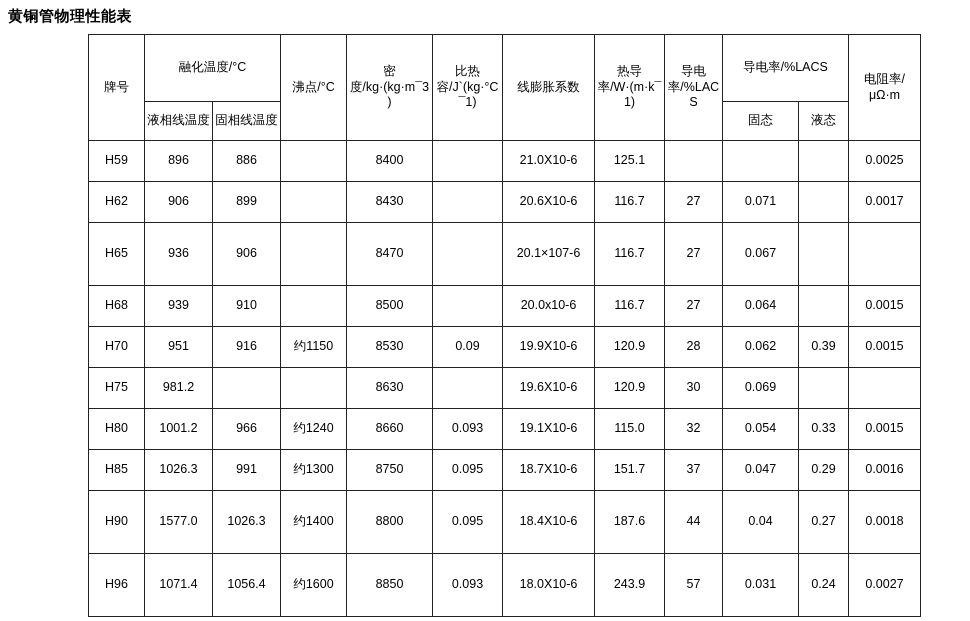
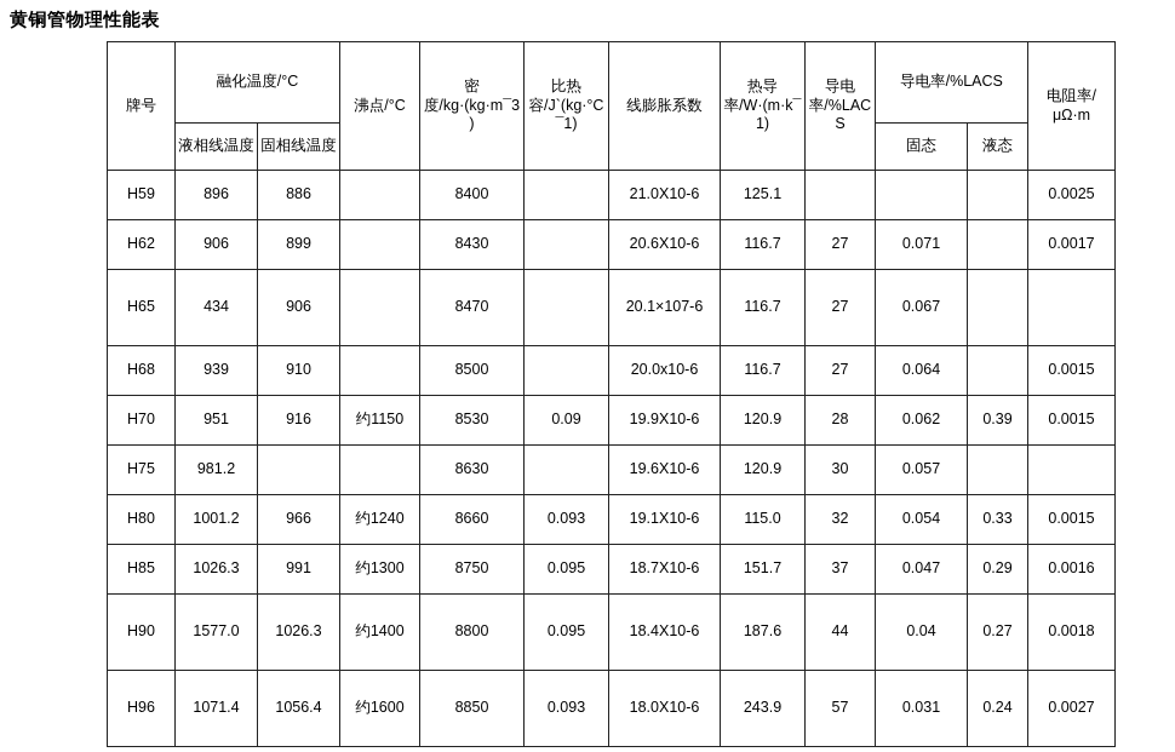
  黄铜管物理性能表
  牌号	融化温度/°C	沸点/°C	密度/kg·(kg·m¯3)	比热容/J`(kg·°C¯1)	线膨胀系数	热导率/W·(m·k¯1)	导电率/%LACS	导电率/%LACS	电阻率/μΩ·m
  液相线温度	固相线温度	固态	液态
  H59	896	886		8400		21.0X10-6	125.1				0.0025
  H62	906	899		8430		20.6X10-6	116.7	27	0.071		0.0017
- H65	936	906		8470		20.1×107-6	116.7	27	0.067
+ H65	434	906		8470		20.1×107-6	116.7	27	0.067
  H68	939	910		8500		20.0x10-6	116.7	27	0.064		0.0015
  H70	951	916	约1150	8530	0.09	19.9X10-6	120.9	28	0.062	0.39	0.0015
- H75	981.2			8630		19.6X10-6	120.9	30	0.069
+ H75	981.2			8630		19.6X10-6	120.9	30	0.057
  H80	1001.2	966	约1240	8660	0.093	19.1X10-6	115.0	32	0.054	0.33	0.0015
  H85	1026.3	991	约1300	8750	0.095	18.7X10-6	151.7	37	0.047	0.29	0.0016
  H90	1577.0	1026.3	约1400	8800	0.095	18.4X10-6	187.6	44	0.04	0.27	0.0018
  H96	1071.4	1056.4	约1600	8850	0.093	18.0X10-6	243.9	57	0.031	0.24	0.0027
